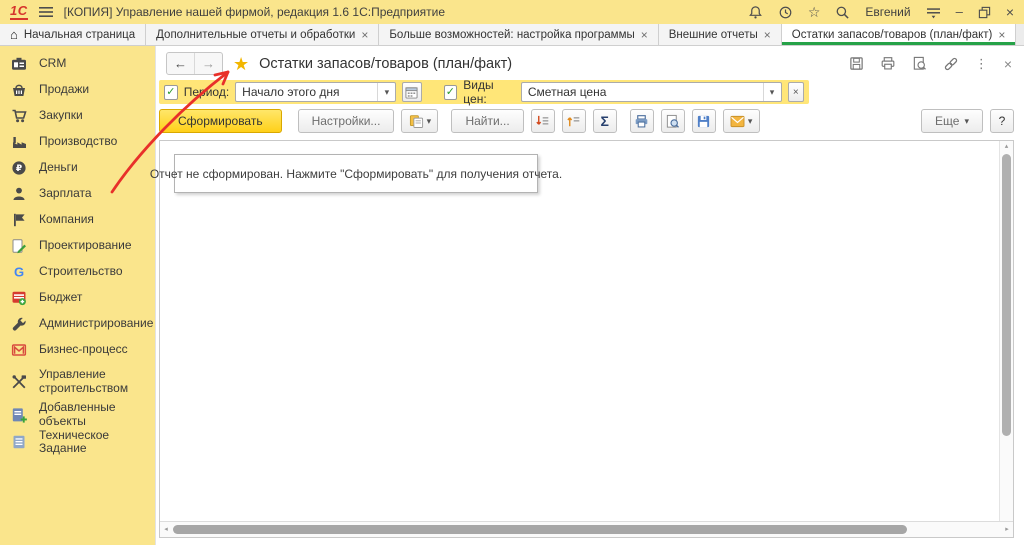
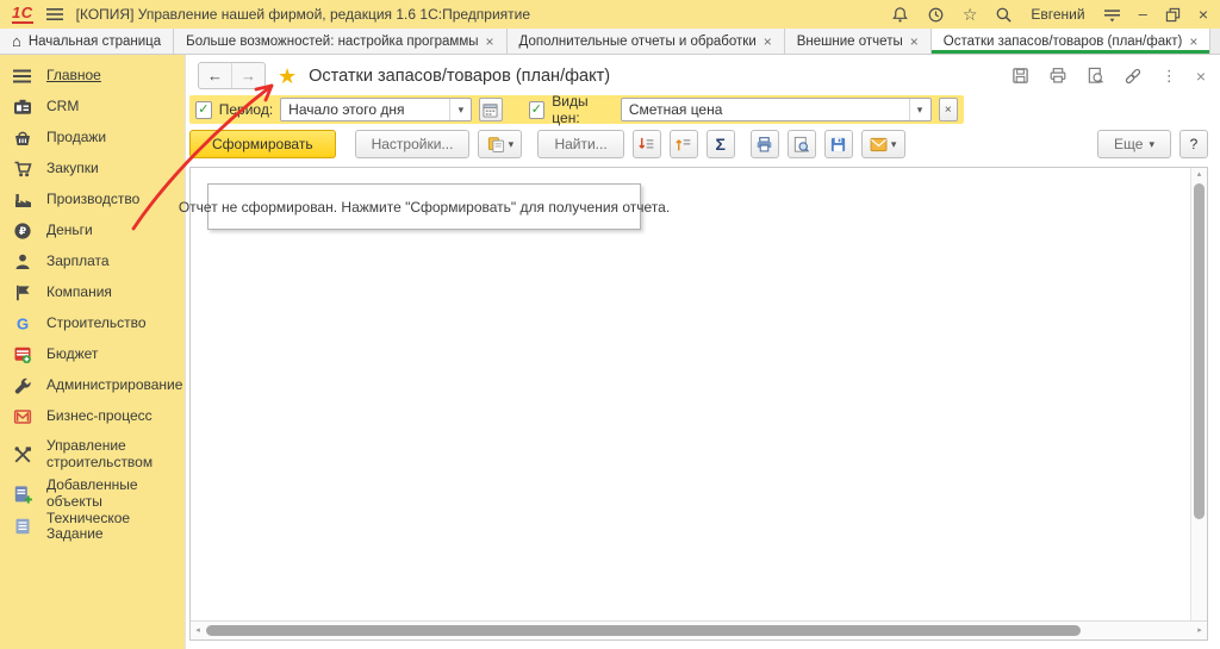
  1С
  [КОПИЯ] Управление нашей фирмой, редакция 1.6 1С:Предприятие
  ☆
  Евгений
  –
  ×
  ⌂
  Начальная страница
- Дополнительные отчеты и обработки
+ Больше возможностей: настройка программы
  ×
- Больше возможностей: настройка программы
+ Дополнительные отчеты и обработки
  ×
  Внешние отчеты
  ×
  Остатки запасов/товаров (план/факт)
  ×
+ Главное
  CRM
  Продажи
  Закупки
  Производство
  ₽
  Деньги
  Зарплата
  Компания
- Проектирование
  G
  Строительство
  Бюджет
  Администрирование
  Бизнес-процесс
  Управление строительством
  Добавленные объекты
  Техническое Задание
  ←
  →
  ★
  Остатки запасов/товаров (план/факт)
  ⋮
  ×
  ✓
  Пеиод:
  Начало этого дня
  ▾
  ✓
  Виды цен:
  Сметная цена
  ▾
  ×
  Сформировать
  Настройки...
  ▾
  Найти...
  Σ
  ▾
  Еще
  ▾
  ?
  ет не сформирован. Нажмите "Сформировать" для получения отч
